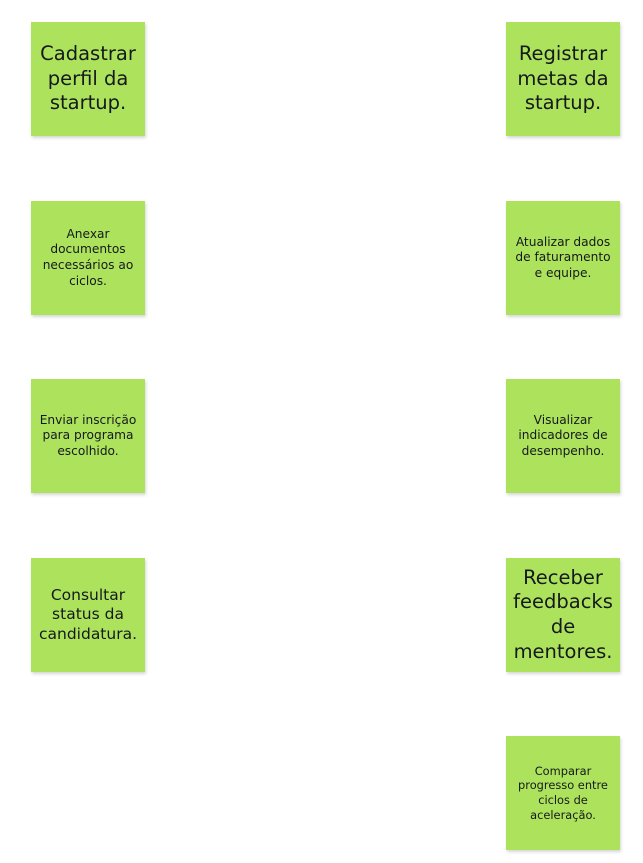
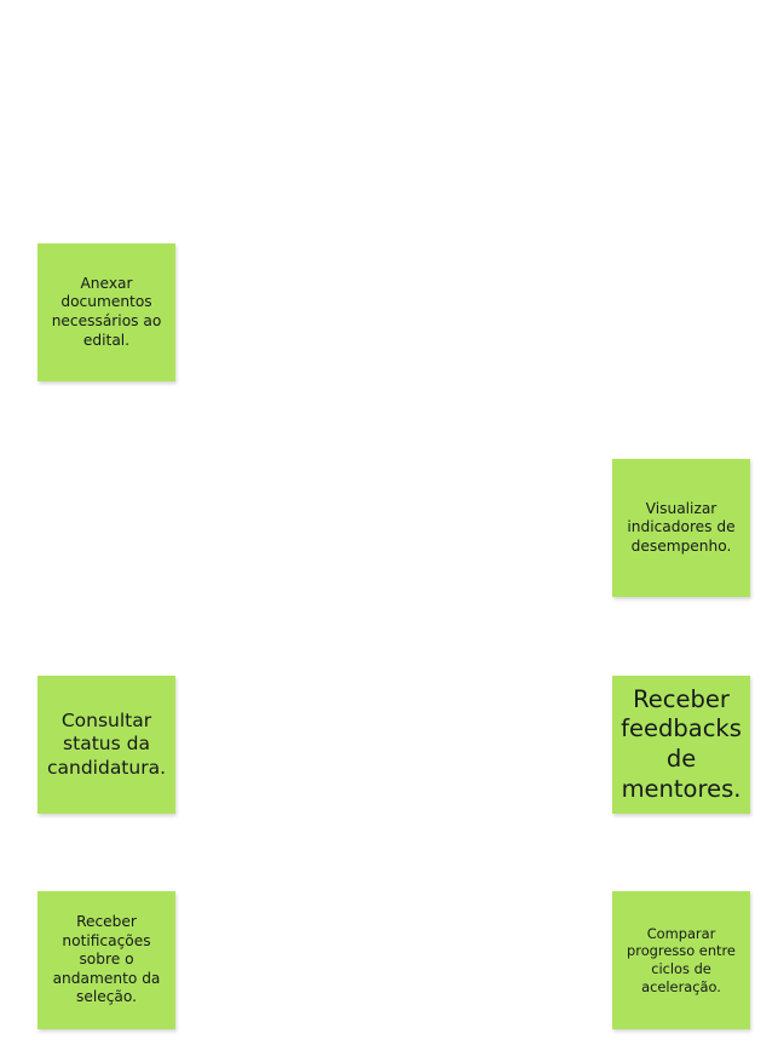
- Cadastrar perfil da startup.
- Registrar metas da startup.
- Anexar documentos necessários ao ciclos.
+ Anexar documentos necessários ao edital.
- Atualizar dados de faturamento e equipe.
- Enviar inscrição para programa escolhido.
  Visualizar indicadores de desempenho.
  Consultar status da candidatura.
  Receber feedbacks de mentores.
+ Receber notificações sobre o andamento da seleção.
  Comparar progresso entre ciclos de aceleração.
